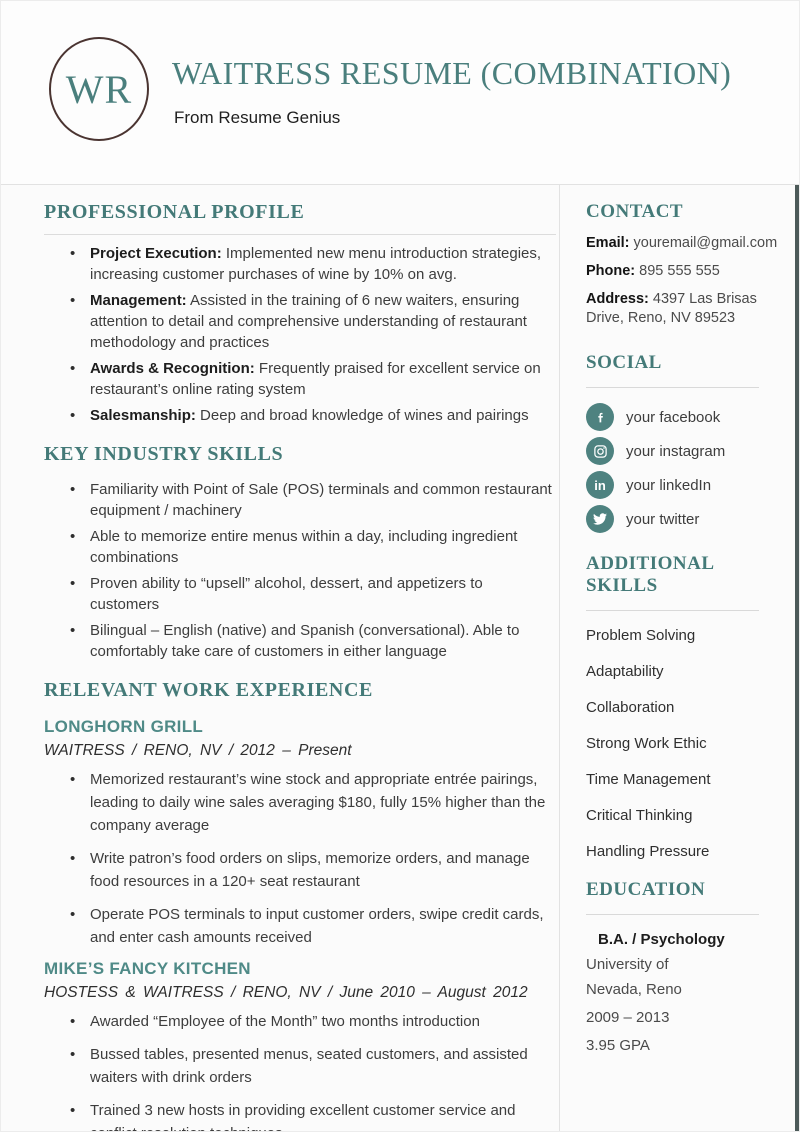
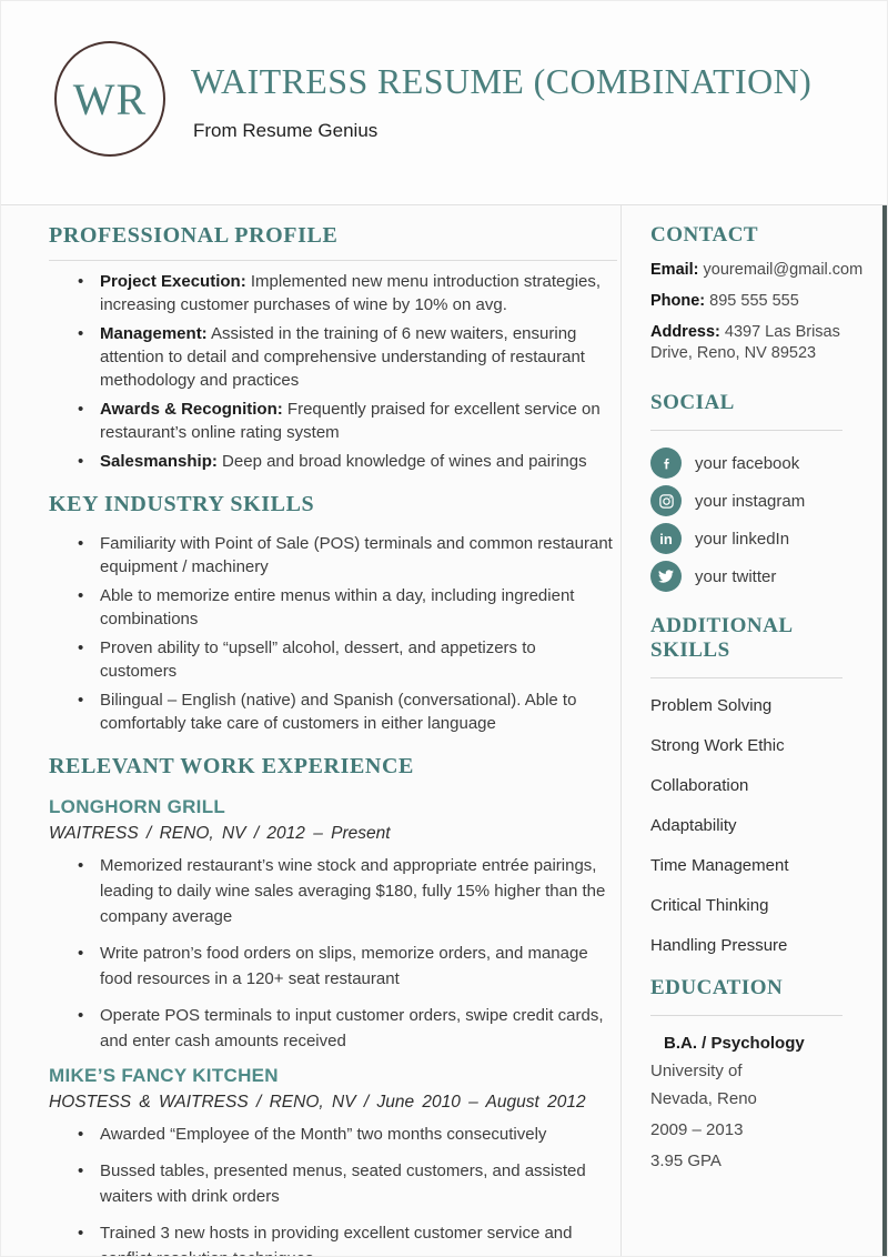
  WR
  WAITRESS RESUME (COMBINATION)
  From Resume Genius
  PROFESSIONAL PROFILE
  Project Execution: Implemented new menu introduction strategies, increasing customer purchases of wine by 10% on avg.
  Management: Assisted in the training of 6 new waiters, ensuring attention to detail and comprehensive understanding of restaurant methodology and practices
  Awards & Recognition: Frequently praised for excellent service on restaurant’s online rating system
  Salesmanship: Deep and broad knowledge of wines and pairings
  KEY INDUSTRY SKILLS
  Familiarity with Point of Sale (POS) terminals and common restaurant equipment / machinery
  Able to memorize entire menus within a day, including ingredient combinations
  Proven ability to “upsell” alcohol, dessert, and appetizers to customers
  Bilingual – English (native) and Spanish (conversational). Able to comfortably take care of customers in either language
  RELEVANT WORK EXPERIENCE
  LONGHORN GRILL
  WAITRESS / RENO, NV / 2012 – Present
  Memorized restaurant’s wine stock and appropriate entrée pairings, leading to daily wine sales averaging $180, fully 15% higher than the company average
  Write patron’s food orders on slips, memorize orders, and manage food resources in a 120+ seat restaurant
  Operate POS terminals to input customer orders, swipe credit cards, and enter cash amounts received
  MIKE’S FANCY KITCHEN
  HOSTESS & WAITRESS / RENO, NV / June 2010 – August 2012
- Awarded “Employee of the Month” two months introduction
+ Awarded “Employee of the Month” two months consecutively
  Bussed tables, presented menus, seated customers, and assisted waiters with drink orders
  CONTACT
  Email: youremail@gmail.com
  Phone: 895 555 555
  Address: 4397 Las Brisas Drive, Reno, NV 89523
  SOCIAL
  your facebook
  your instagram
  in
  your linkedIn
  your twitter
  ADDITIONAL SKILLS
  Problem Solving
- Adaptability
+ Strong Work Ethic
  Collaboration
- Strong Work Ethic
+ Adaptability
  Time Management
  Critical Thinking
  Handling Pressure
  EDUCATION
  B.A. / Psychology
  University of
  Nevada, Reno
  2009 – 2013
  3.95 GPA
